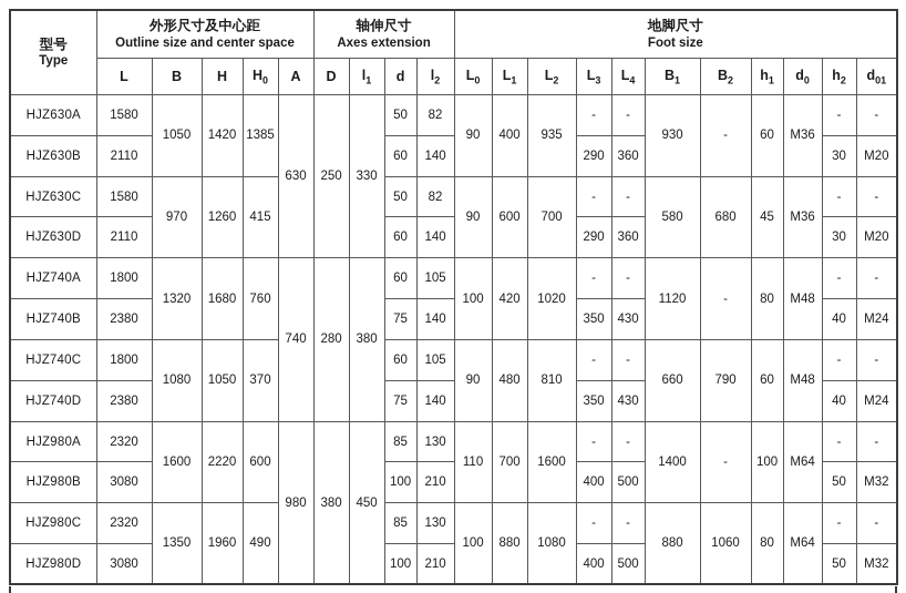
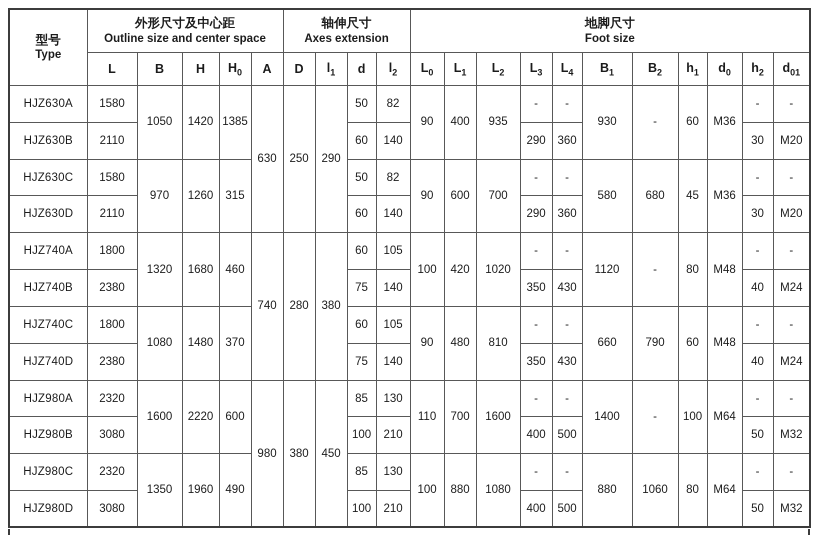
  型号 Type	外形尺寸及中心距 Outline size and center space	轴伸尺寸 Axes extension	地脚尺寸 Foot size
  L	B	H	H0	A	D	l1	d	l2	L0	L1	L2	L3	L4	B1	B2	h1	d0	h2	d01
- HJZ630A	1580	1050	1420	1385	630	250	330	50	82	90	400	935	-	-	930	-	60	M36	-	-
+ HJZ630A	1580	1050	1420	1385	630	250	290	50	82	90	400	935	-	-	930	-	60	M36	-	-
  HJZ630B	2110	60	140	290	360	30	M20
- HJZ630C	1580	970	1260	415	50	82	90	600	700	-	-	580	680	45	M36	-	-
+ HJZ630C	1580	970	1260	315	50	82	90	600	700	-	-	580	680	45	M36	-	-
  HJZ630D	2110	60	140	290	360	30	M20
- HJZ740A	1800	1320	1680	760	740	280	380	60	105	100	420	1020	-	-	1120	-	80	M48	-	-
+ HJZ740A	1800	1320	1680	460	740	280	380	60	105	100	420	1020	-	-	1120	-	80	M48	-	-
  HJZ740B	2380	75	140	350	430	40	M24
- HJZ740C	1800	1080	1050	370	60	105	90	480	810	-	-	660	790	60	M48	-	-
+ HJZ740C	1800	1080	1480	370	60	105	90	480	810	-	-	660	790	60	M48	-	-
  HJZ740D	2380	75	140	350	430	40	M24
  HJZ980A	2320	1600	2220	600	980	380	450	85	130	110	700	1600	-	-	1400	-	100	M64	-	-
  HJZ980B	3080	100	210	400	500	50	M32
  HJZ980C	2320	1350	1960	490	85	130	100	880	1080	-	-	880	1060	80	M64	-	-
  HJZ980D	3080	100	210	400	500	50	M32
